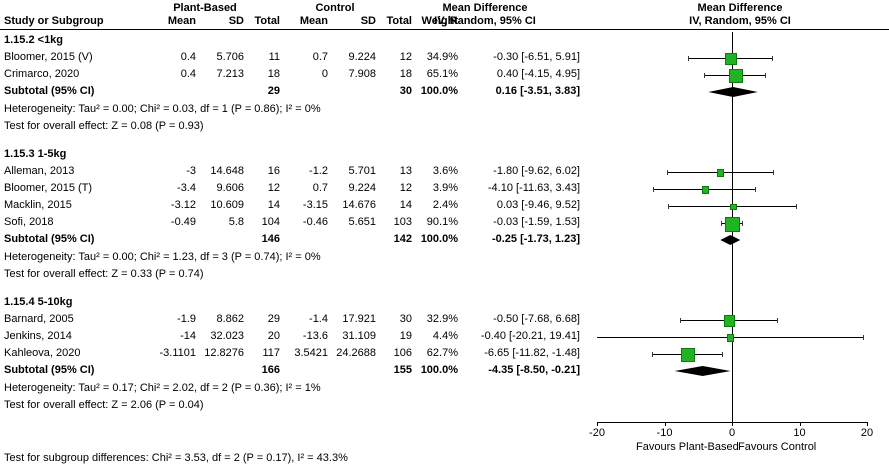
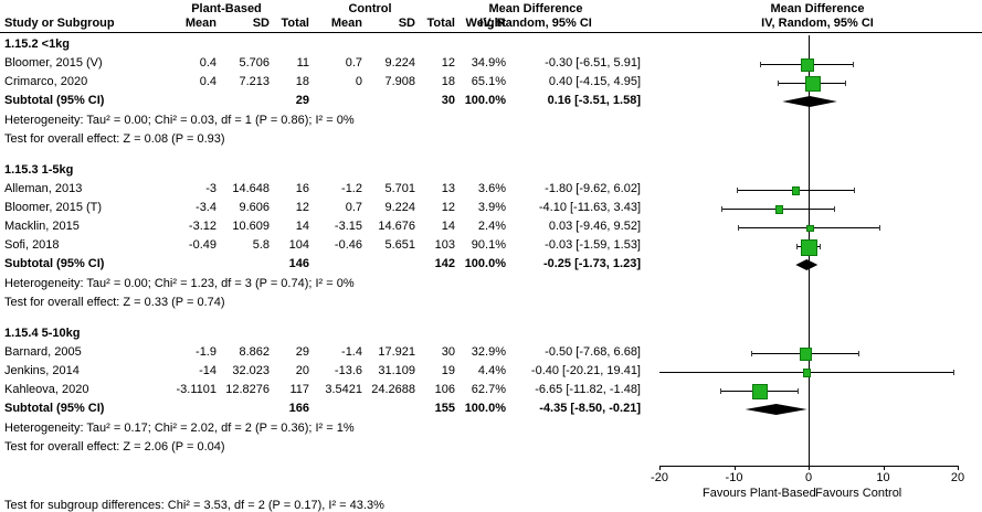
  Plant-Based
  Control
  Mean Difference
  IV, Random, 95% CI
  Mean Difference
  IV, Random, 95% CI
  Study or Subgroup
  Mean
  SD
  Total
  Mean
  SD
  Total
  Weight
  1.15.2 <1kg
  Bloomer, 2015 (V)
  0.4
  5.706
  11
  0.7
  9.224
  12
  34.9%
  -0.30 [-6.51, 5.91]
  Crimarco, 2020
  0.4
  7.213
  18
  0
  7.908
  18
  65.1%
  0.40 [-4.15, 4.95]
  Subtotal (95% CI)
  29
  30
  100.0%
- 0.16 [-3.51, 3.83]
+ 0.16 [-3.51, 1.58]
  Heterogeneity: Tau² = 0.00; Chi² = 0.03, df = 1 (P = 0.86); I² = 0%
  Test for overall effect: Z = 0.08 (P = 0.93)
  1.15.3 1-5kg
  Alleman, 2013
  -3
  14.648
  16
  -1.2
  5.701
  13
  3.6%
  -1.80 [-9.62, 6.02]
  Bloomer, 2015 (T)
  -3.4
  9.606
  12
  0.7
  9.224
  12
  3.9%
  -4.10 [-11.63, 3.43]
  Macklin, 2015
  -3.12
  10.609
  14
  -3.15
  14.676
  14
  2.4%
  0.03 [-9.46, 9.52]
  Sofi, 2018
  -0.49
  5.8
  104
  -0.46
  5.651
  103
  90.1%
  -0.03 [-1.59, 1.53]
  Subtotal (95% CI)
  146
  142
  100.0%
  -0.25 [-1.73, 1.23]
  Heterogeneity: Tau² = 0.00; Chi² = 1.23, df = 3 (P = 0.74); I² = 0%
  Test for overall effect: Z = 0.33 (P = 0.74)
  1.15.4 5-10kg
  Barnard, 2005
  -1.9
  8.862
  29
  -1.4
  17.921
  30
  32.9%
  -0.50 [-7.68, 6.68]
  Jenkins, 2014
  -14
  32.023
  20
  -13.6
  31.109
  19
  4.4%
  -0.40 [-20.21, 19.41]
  Kahleova, 2020
  -3.1101
  12.8276
  117
  3.5421
  24.2688
  106
  62.7%
  -6.65 [-11.82, -1.48]
  Subtotal (95% CI)
  166
  155
  100.0%
  -4.35 [-8.50, -0.21]
  Heterogeneity: Tau² = 0.17; Chi² = 2.02, df = 2 (P = 0.36); I² = 1%
  Test for overall effect: Z = 2.06 (P = 0.04)
  -20
  -10
  0
  10
  20
  Favours Plant-Based
  Favours Control
  Test for subgroup differences: Chi² = 3.53, df = 2 (P = 0.17), I² = 43.3%
